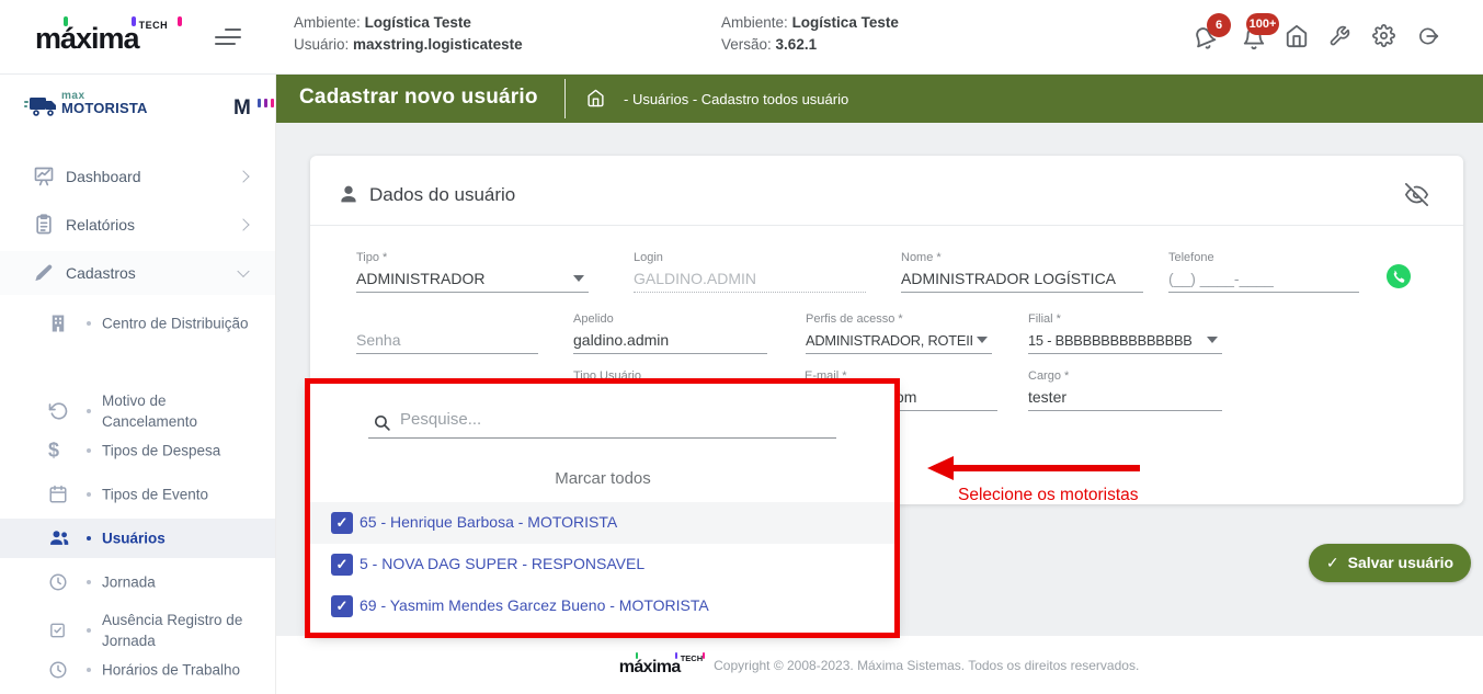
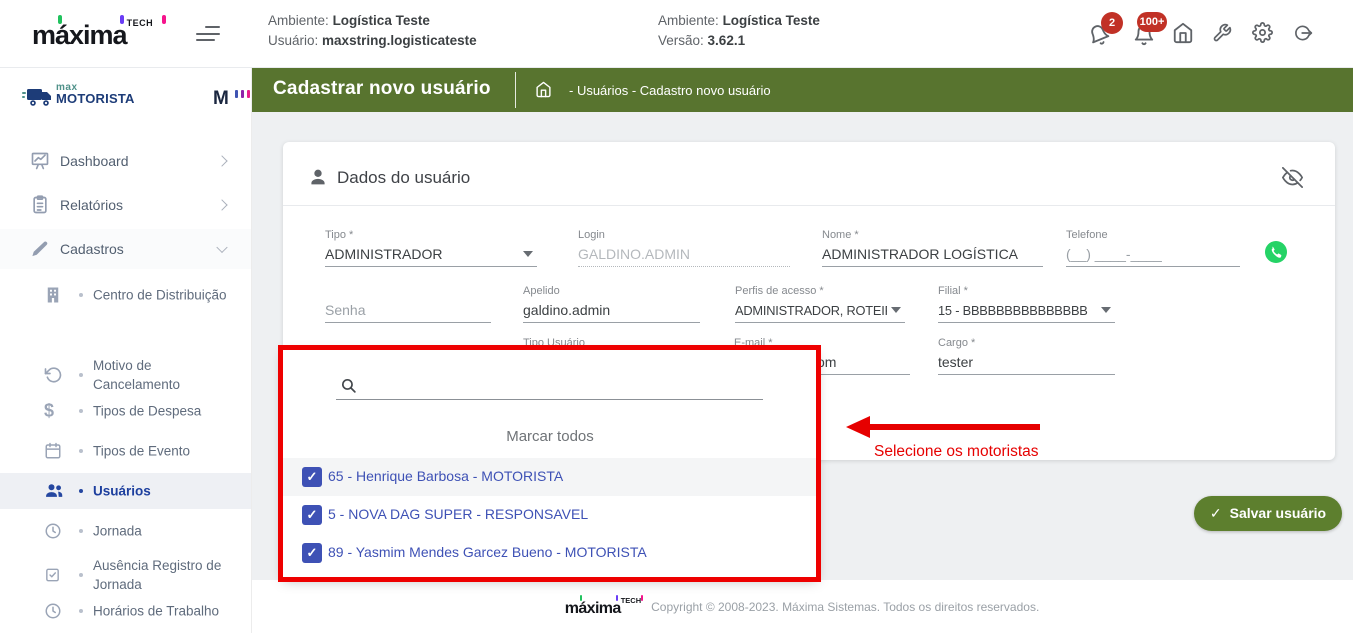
  máximaTECH
  Ambiente: Logística Teste
  Usuário: maxstring.logisticateste
  Ambiente: Logística Teste
  Versão: 3.62.1
- 6
+ 2
  100+
  max
  MOTORISTA
  M
  Dashboard
  Relatórios
  Cadastros
  Centro de Distribuição
  Motivo de Cancelamento
  $
  Tipos de Despesa
  Tipos de Evento
  Usuários
  Jornada
  Ausência Registro de Jornada
  Horários de Trabalho
  Cadastrar novo usuário
- - Usuários - Cadastro todos usuário
+ - Usuários - Cadastro novo usuário
  Dados do usuário
  Tipo *
  ADMINISTRADOR
  Login
  GALDINO.ADMIN
  Nome *
  ADMINISTRADOR LOGÍSTICA
  Telefone
  (__) ____-____
  Senha
  Apelido
  galdino.admin
  Perfis de acesso *
  ADMINISTRADOR, ROTEI
  Filial *
  15 - BBBBBBBBBBBBBBB
  Tipo Usuário
  E-mail *
  Cargo *
  tester
  ✓ Salvar usuário
- Pesquise...
  Marcar todos
  ✓
  65 - Henrique Barbosa - MOTORISTA
  ✓
  5 - NOVA DAG SUPER - RESPONSAVEL
  ✓
- 69 - Yasmim Mendes Garcez Bueno - MOTORISTA
+ 89 - Yasmim Mendes Garcez Bueno - MOTORISTA
  Selecione os motoristas
  máximaTECH
  Copyright © 2008-2023. Máxima Sistemas. Todos os direitos reservados.
